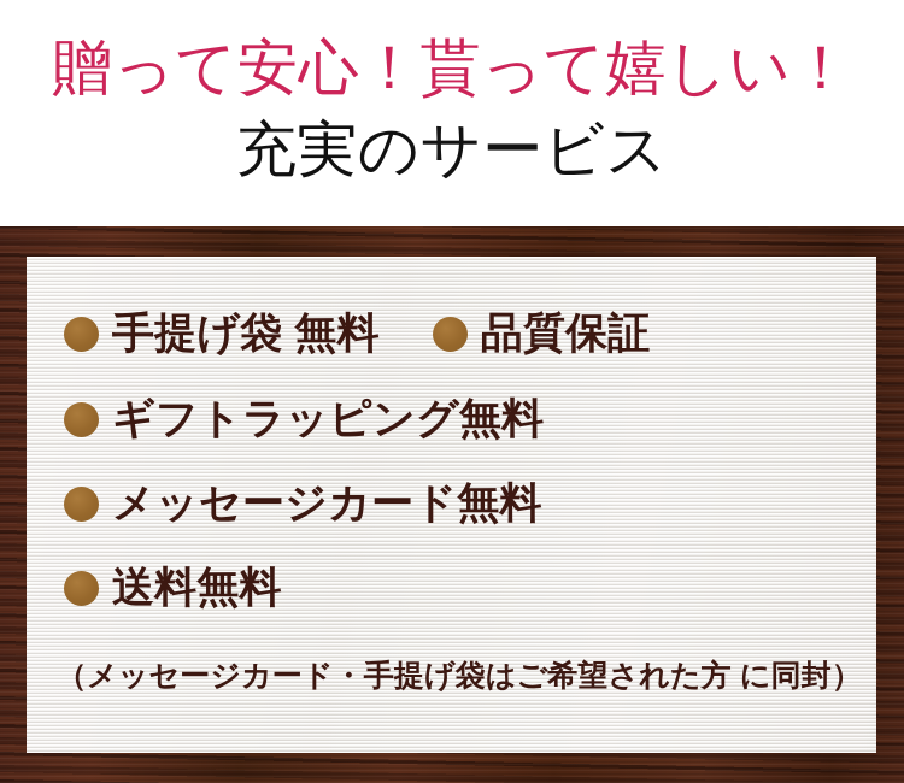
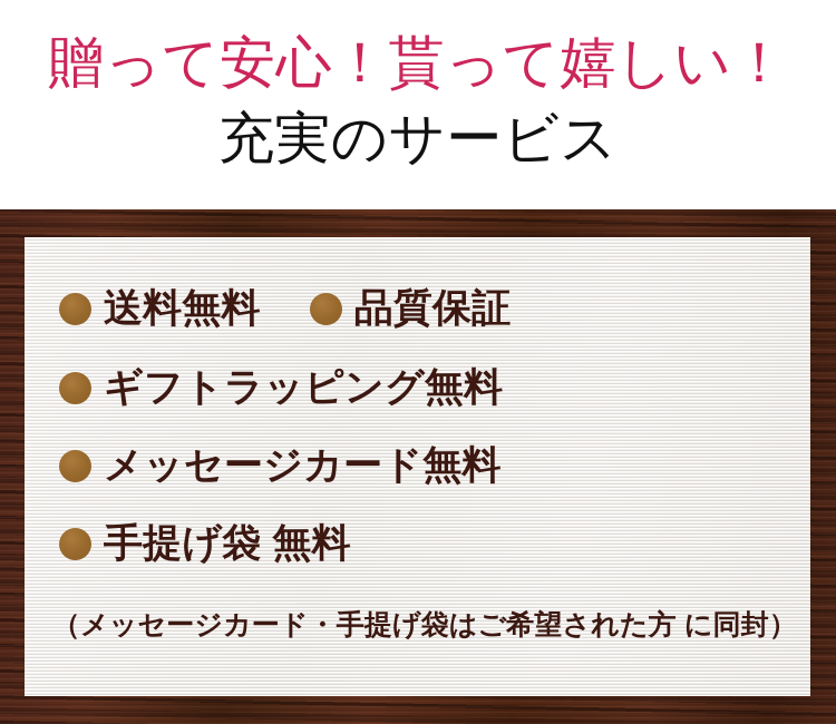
  贈って安心！貰って嬉しい！
  充実のサービス
- 手提げ袋 無料
+ 送料無料
  品質保証
  ギフトラッピング無料
  メッセージカード無料
- 送料無料
+ 手提げ袋 無料
  （メッセージカード・手提げ袋はご希望された方 に同封）
